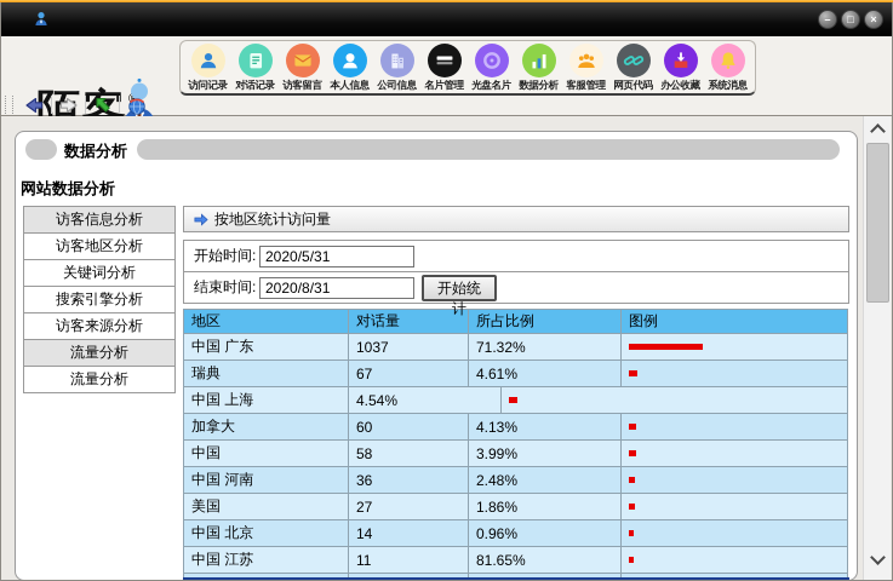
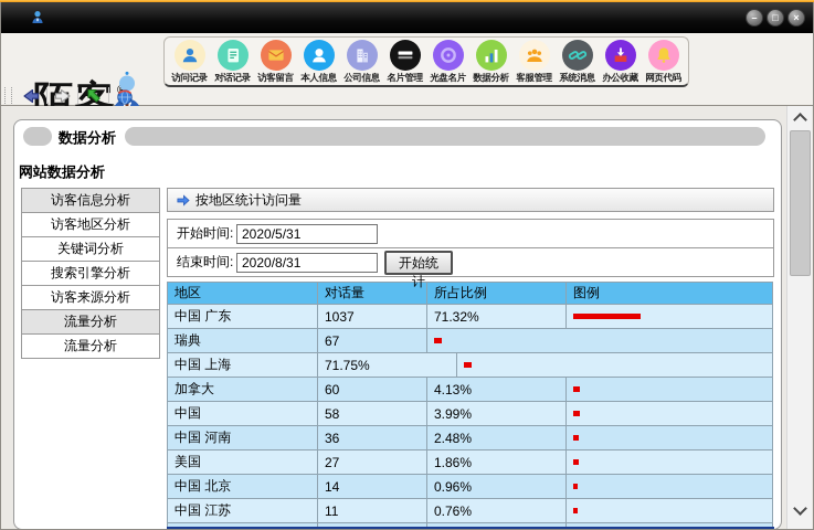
  –
  □
  ×
  访问记录
  对话记录
  访客留言
  本人信息
  公司信息
  名片管理
  光盘名片
  数据分析
  客服管理
- 网页代码
+ 系统消息
  办公收藏
- 系统消息
+ 网页代码
  数据分析
  网站数据分析
  访客信息分析
  访客地区分析
  关键词分析
  搜索引擎分析
  访客来源分析
  流量分析
  流量分析
  按地区统计访问量
  开始时间:
  2020/5/31
  结束时间:
  2020/8/31
  开始统计
  地区
  对话量
  所占比例
  图例
  中国 广东
  1037
  71.32%
  瑞典
  67
- 4.61%
  中国 上海
- 4.54%
+ 71.75%
  加拿大
  60
  4.13%
  中国
  58
  3.99%
  中国 河南
  36
  2.48%
  美国
  27
  1.86%
  中国 北京
  14
  0.96%
  中国 江苏
  11
- 81.65%
+ 0.76%
